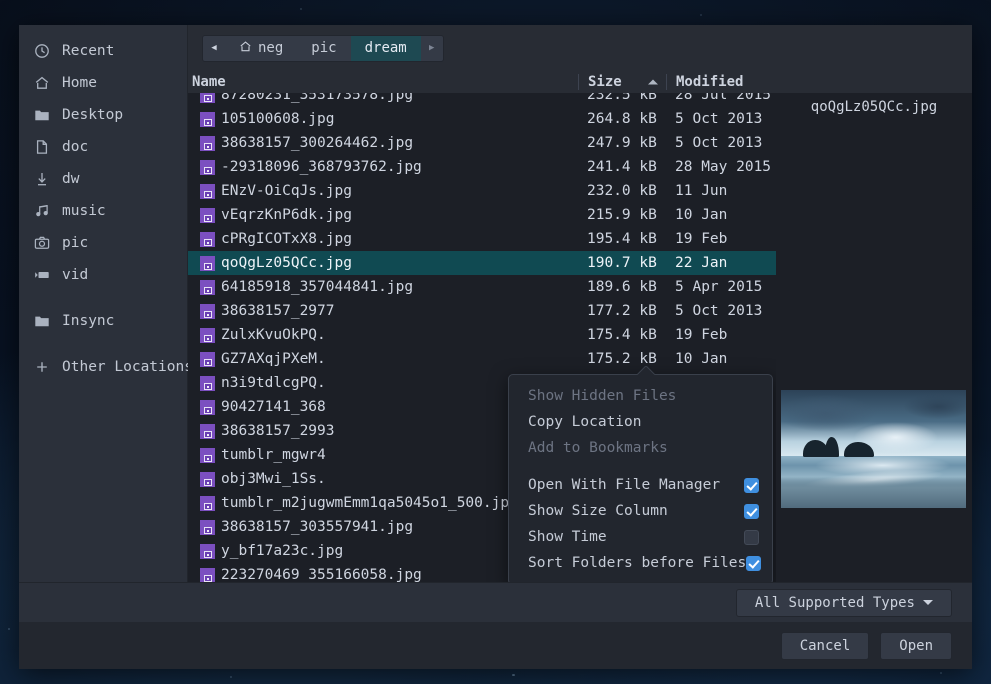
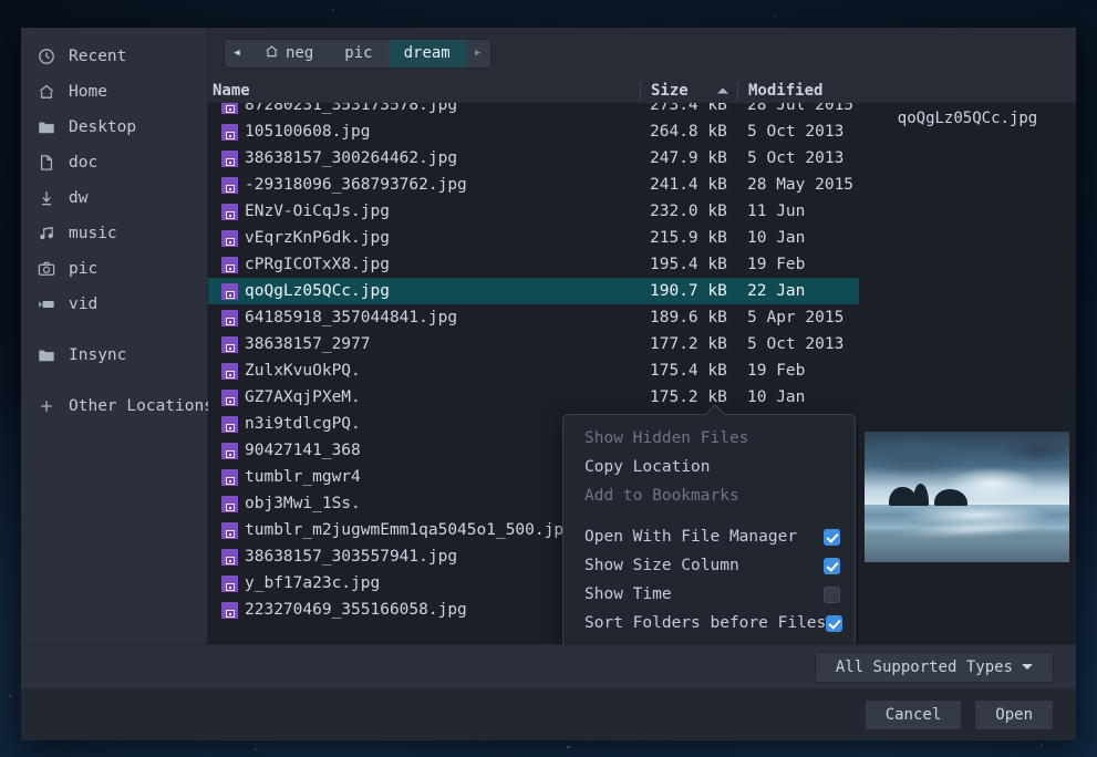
  Recent
  Home
  Desktop
  doc
  dw
  music
  pic
  vid
  Insync
  Other Location
  ◀
  neg
  pic
  dream
  ▶
  Name
  Size
  Modified
  87280231_353173578.jpg
- 232.5 kB
+ 273.4 kB
  28 Jul 2015
  105100608.jpg
  264.8 kB
  5 Oct 2013
  38638157_300264462.jpg
  247.9 kB
  5 Oct 2013
  -29318096_368793762.jpg
  241.4 kB
  28 May 2015
  ENzV-OiCqJs.jpg
  232.0 kB
  11 Jun
  vEqrzKnP6dk.jpg
  215.9 kB
  10 Jan
  cPRgICOTxX8.jpg
  195.4 kB
  19 Feb
  qoQgLz05QCc.jpg
  190.7 kB
  22 Jan
  64185918_357044841.jpg
  189.6 kB
  5 Apr 2015
  38638157_2977
  177.2 kB
  5 Oct 2013
  ZulxKvuOkPQ.
  175.4 kB
  19 Feb
  GZ7AXqjPXeM.
  175.2 kB
  10 Jan
  n3i9tdlcgPQ.
  90427141_368
- 38638157_2993
  tumblr_mgwr4
  obj3Mwi_1Ss.
  tumblr_m2jugwmEmm1qa5045o1_500.jp
  38638157_303557941.jpg
  y_bf17a23c.jpg
  223270469_355166058.jpg
  Show Hidden Files
  Copy Location
  Add to Bookmarks
  Open With File Manager
  Show Size Column
  Show Time
  Sort Folders before Files
  qoQgLz05QCc.jpg
  All Supported Types
  Cancel
  Open
